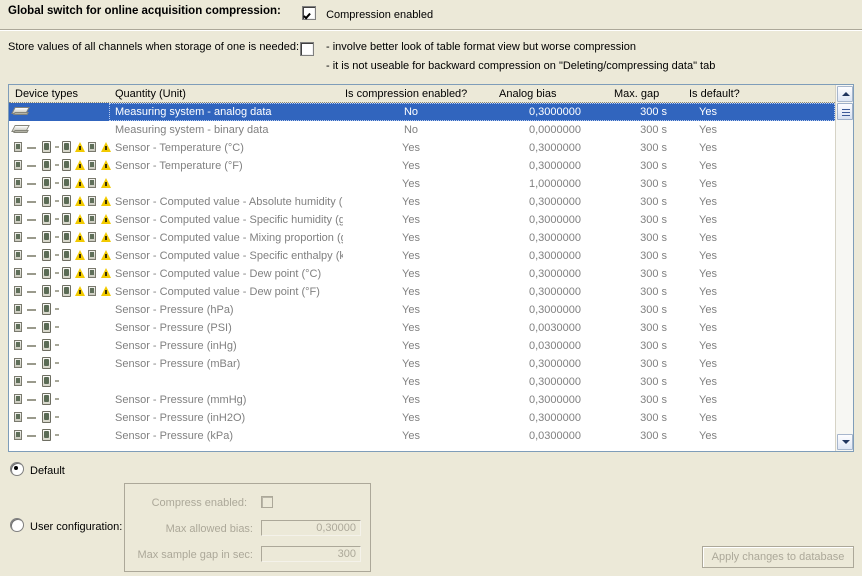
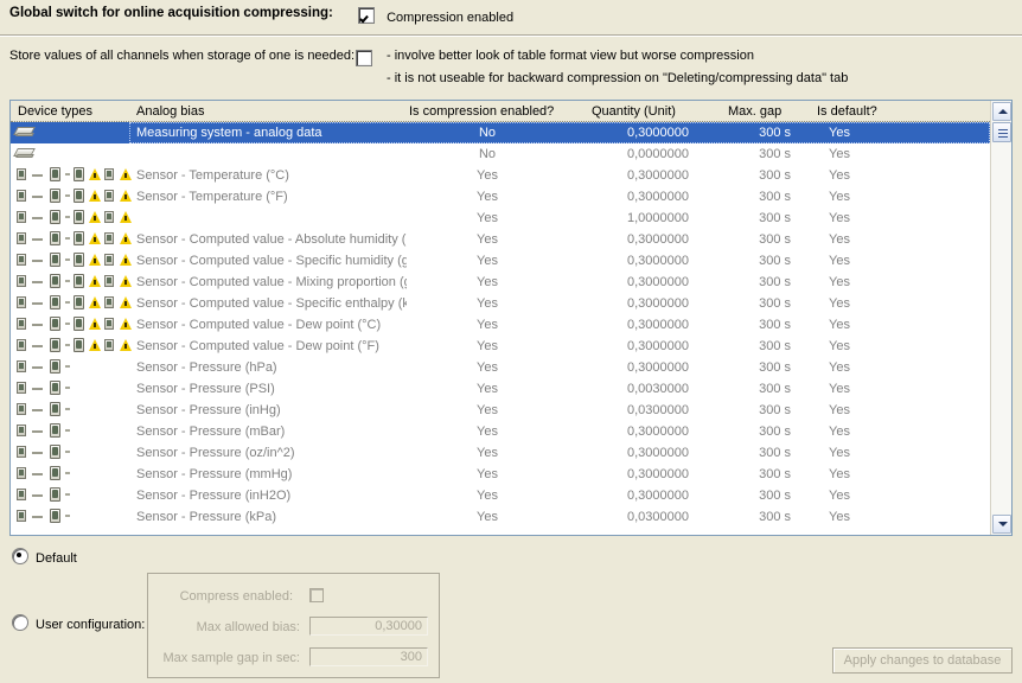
- Global switch for online acquisition compression:
+ Global switch for online acquisition compressing:
  Compression enabled
  Store values of all channels when storage of one is needed:
  - involve better look of table format view but worse compression
  - it is not useable for backward compression on "Deleting/compressing data" tab
  Device types
- Quantity (Unit)
+ Analog bias
  Is compression enabled?
- Analog bias
+ Quantity (Unit)
  Max. gap
  Is default?
  Measuring system - analog data
  No
  0,3000000
  300 s
  Yes
- Measuring system - binary data
  No
  0,0000000
  300 s
  Yes
  Sensor - Temperature (°C)
  Yes
  0,3000000
  300 s
  Yes
  Sensor - Temperature (°F)
  Yes
  0,3000000
  300 s
  Yes
  Yes
  1,0000000
  300 s
  Yes
  Sensor - Computed value - Absolute humidity (
  Yes
  0,3000000
  300 s
  Yes
  Sensor - Computed value - Specific humidity (g
  Yes
  0,3000000
  300 s
  Yes
  Sensor - Computed value - Mixing proportion (
  Yes
  0,3000000
  300 s
  Yes
  Sensor - Computed value - Specific enthalpy (k
  Yes
  0,3000000
  300 s
  Yes
  Sensor - Computed value - Dew point (°C)
  Yes
  0,3000000
  300 s
  Yes
  Sensor - Computed value - Dew point (°F)
  Yes
  0,3000000
  300 s
  Yes
  Sensor - Pressure (hPa)
  Yes
  0,3000000
  300 s
  Yes
  Sensor - Pressure (PSI)
  Yes
  0,0030000
  300 s
  Yes
  Sensor - Pressure (inHg)
  Yes
  0,0300000
  300 s
  Yes
  Sensor - Pressure (mBar)
  Yes
  0,3000000
  300 s
  Yes
+ Sensor - Pressure (oz/in^2)
  Yes
  0,3000000
  300 s
  Yes
  Sensor - Pressure (mmHg)
  Yes
  0,3000000
  300 s
  Yes
  Sensor - Pressure (inH2O)
  Yes
  0,3000000
  300 s
  Yes
  Sensor - Pressure (kPa)
  Yes
  0,0300000
  300 s
  Yes
  Default
  User configuration:
  Compress enabled:
  Max allowed bias:
  0,30000
  Max sample gap in sec:
  300
  Apply changes to database
